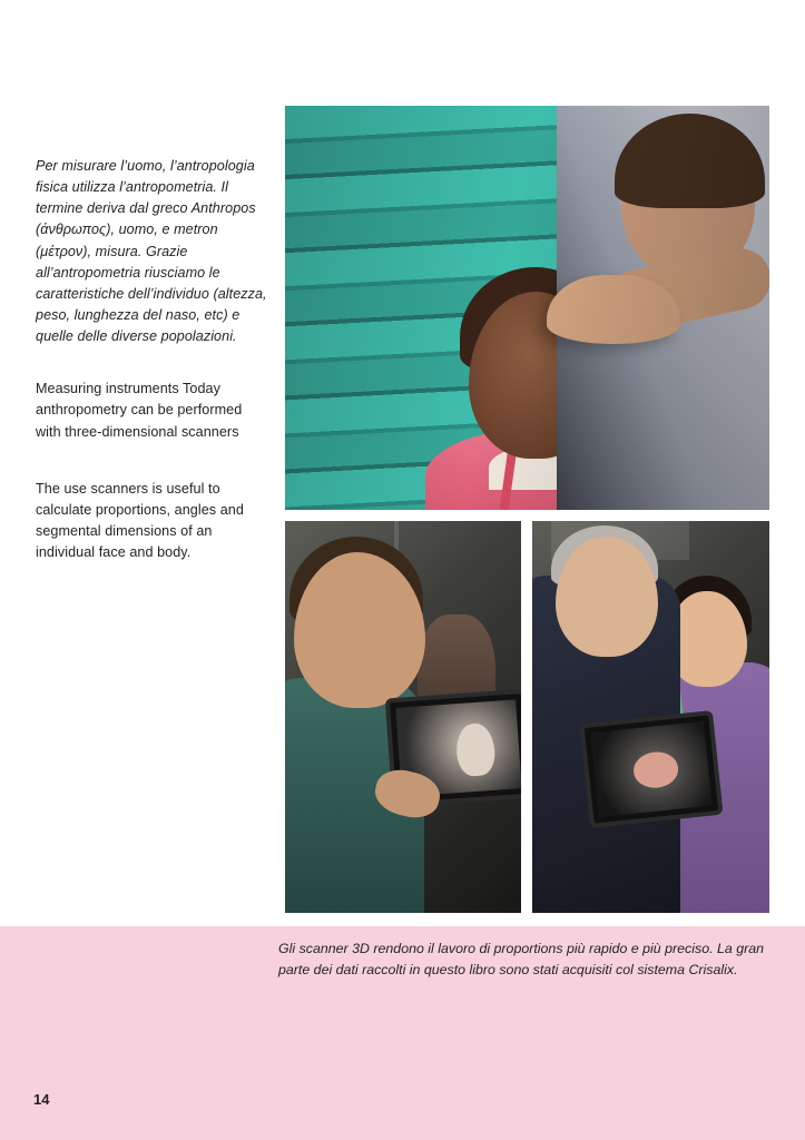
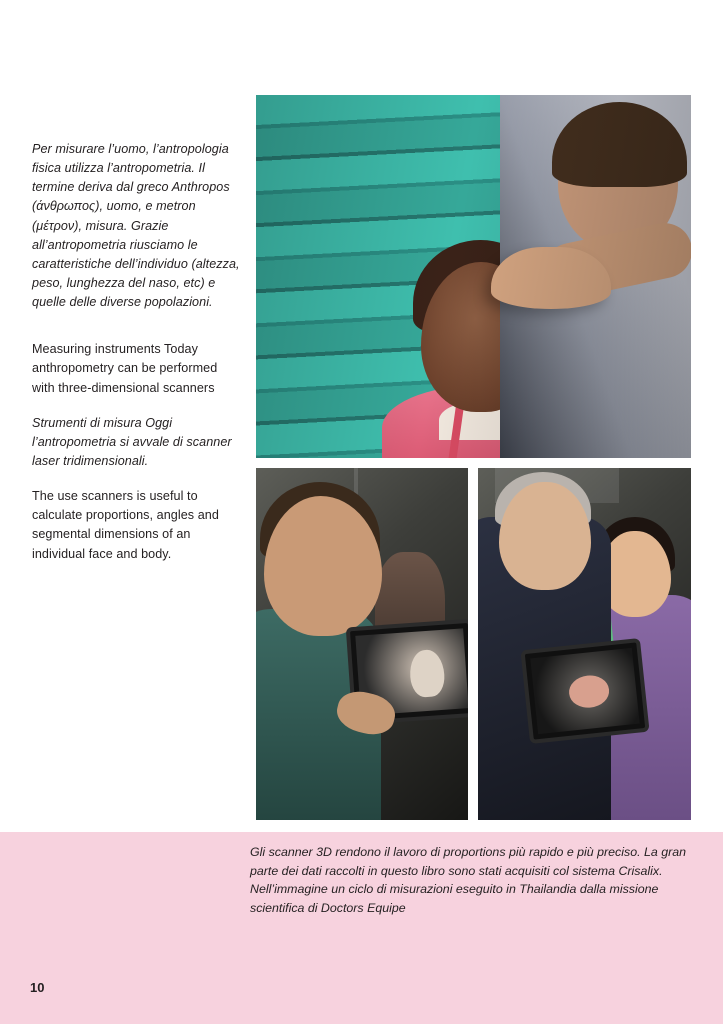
  Per misurare l’uomo, l’antropologia fisica utilizza l’antropometria. Il termine deriva dal greco Anthropos (άνθρωπος), uomo, e metron (μέτρον), misura. Grazie all’antropometria riusciamo le caratteristiche dell’individuo (altezza, peso, lunghezza del naso, etc) e quelle delle diverse popolazioni.
  Measuring instruments Today anthropometry can be performed with three-dimensional scanners
+ Strumenti di misura Oggi l’antropometria si avvale di scanner laser tridimensionali.
  The use scanners is useful to calculate proportions, angles and segmental dimensions of an individual face and body.
  Gli scanner 3D rendono il lavoro di proportions più rapido e più preciso. La gran parte dei dati raccolti in questo libro sono stati acquisiti col sistema Crisalix.
+ Nell’immagine un ciclo di misurazioni eseguito in Thailandia dalla missione scientifica di Doctors Equipe
- 14
+ 10
